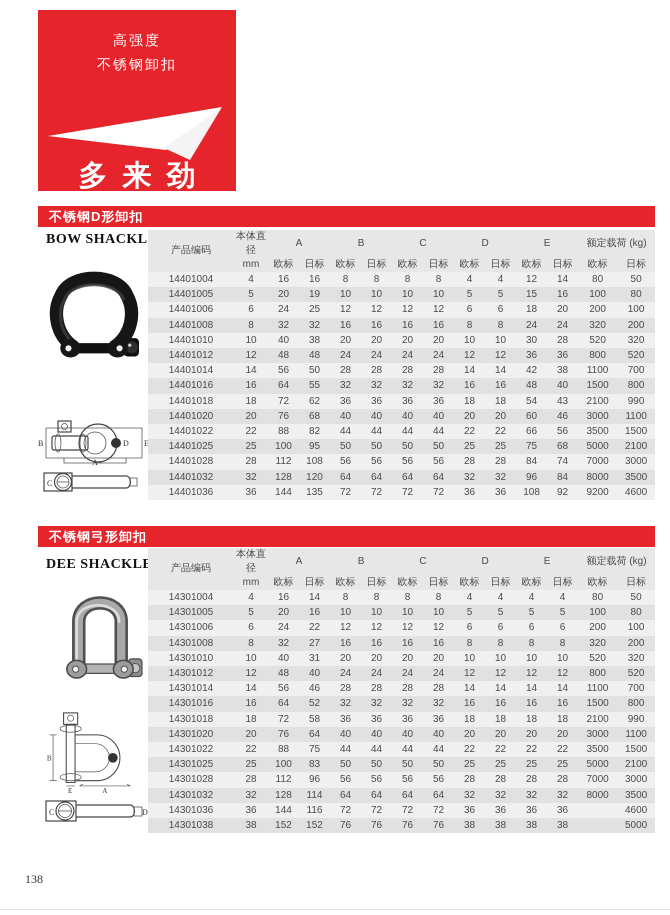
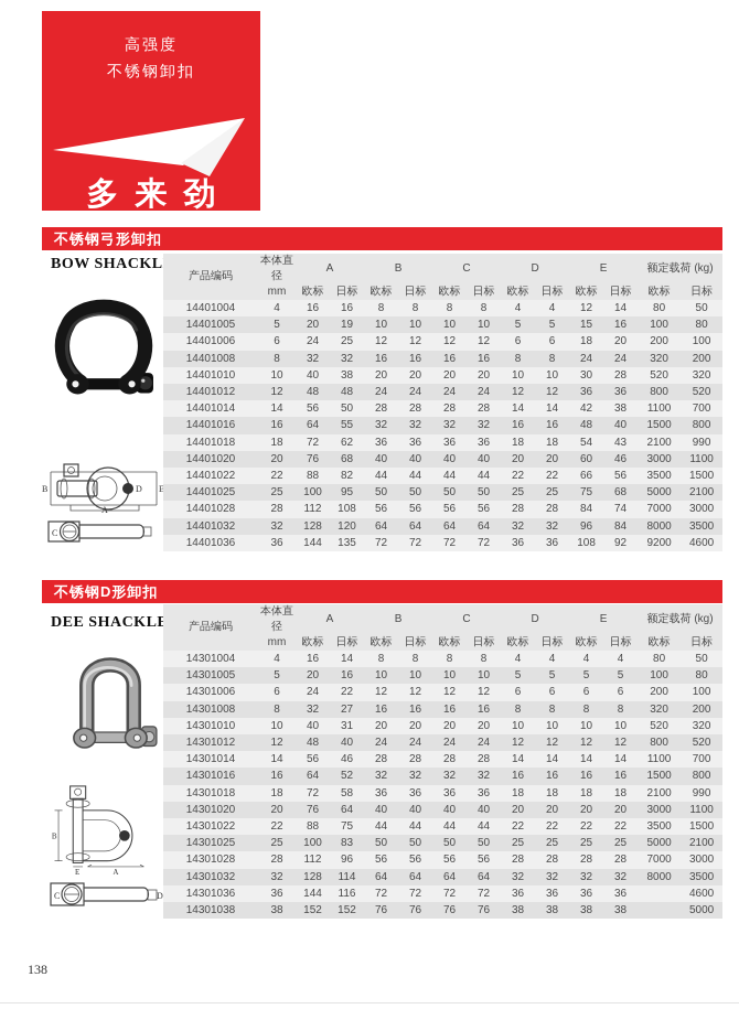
  高强度
  不锈钢卸扣
  多来劲
- 不锈钢D形卸扣
+ 不锈钢弓形卸扣
  BOW SHACKL
  B
  D
  E
  A
  C
  产品编码	本体直径	A	B	C	D	E	额定载荷 (kg)
  mm	欧标	日标	欧标	日标	欧标	日标	欧标	日标	欧标	日标	欧标	日标
  14401004	4	16	16	8	8	8	8	4	4	12	14	80	50
  14401005	5	20	19	10	10	10	10	5	5	15	16	100	80
  14401006	6	24	25	12	12	12	12	6	6	18	20	200	100
  14401008	8	32	32	16	16	16	16	8	8	24	24	320	200
  14401010	10	40	38	20	20	20	20	10	10	30	28	520	320
  14401012	12	48	48	24	24	24	24	12	12	36	36	800	520
  14401014	14	56	50	28	28	28	28	14	14	42	38	1100	700
  14401016	16	64	55	32	32	32	32	16	16	48	40	1500	800
  14401018	18	72	62	36	36	36	36	18	18	54	43	2100	990
  14401020	20	76	68	40	40	40	40	20	20	60	46	3000	1100
  14401022	22	88	82	44	44	44	44	22	22	66	56	3500	1500
  14401025	25	100	95	50	50	50	50	25	25	75	68	5000	2100
  14401028	28	112	108	56	56	56	56	28	28	84	74	7000	3000
  14401032	32	128	120	64	64	64	64	32	32	96	84	8000	3500
  14401036	36	144	135	72	72	72	72	36	36	108	92	9200	4600
- 不锈钢弓形卸扣
+ 不锈钢D形卸扣
  DEE SHACKL
  B
  E
  A
  C
  D
  产品编码	本体直径	A	B	C	D	E	额定载荷 (kg)
  mm	欧标	日标	欧标	日标	欧标	日标	欧标	日标	欧标	日标	欧标	日标
  14301004	4	16	14	8	8	8	8	4	4	4	4	80	50
  14301005	5	20	16	10	10	10	10	5	5	5	5	100	80
  14301006	6	24	22	12	12	12	12	6	6	6	6	200	100
  14301008	8	32	27	16	16	16	16	8	8	8	8	320	200
  14301010	10	40	31	20	20	20	20	10	10	10	10	520	320
  14301012	12	48	40	24	24	24	24	12	12	12	12	800	520
  14301014	14	56	46	28	28	28	28	14	14	14	14	1100	700
  14301016	16	64	52	32	32	32	32	16	16	16	16	1500	800
  14301018	18	72	58	36	36	36	36	18	18	18	18	2100	990
  14301020	20	76	64	40	40	40	40	20	20	20	20	3000	1100
  14301022	22	88	75	44	44	44	44	22	22	22	22	3500	1500
  14301025	25	100	83	50	50	50	50	25	25	25	25	5000	2100
  14301028	28	112	96	56	56	56	56	28	28	28	28	7000	3000
  14301032	32	128	114	64	64	64	64	32	32	32	32	8000	3500
  14301036	36	144	116	72	72	72	72	36	36	36	36		4600
  14301038	38	152	152	76	76	76	76	38	38	38	38		5000
  138
